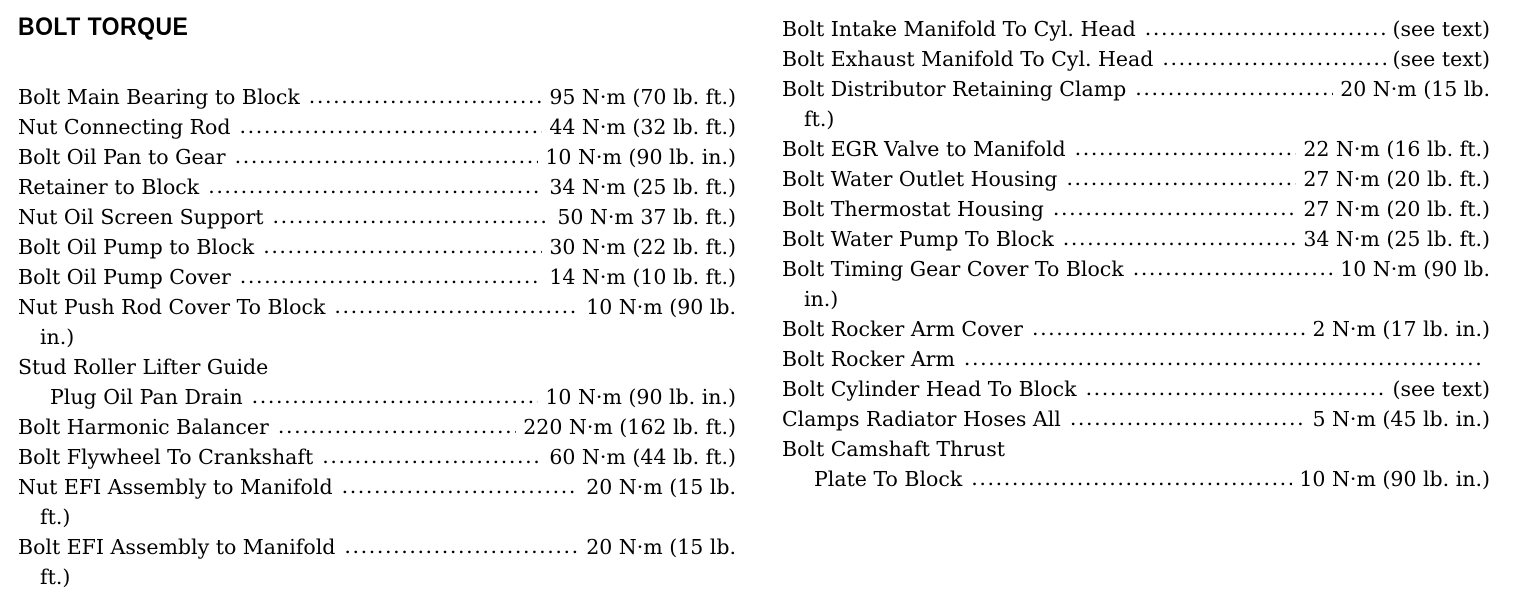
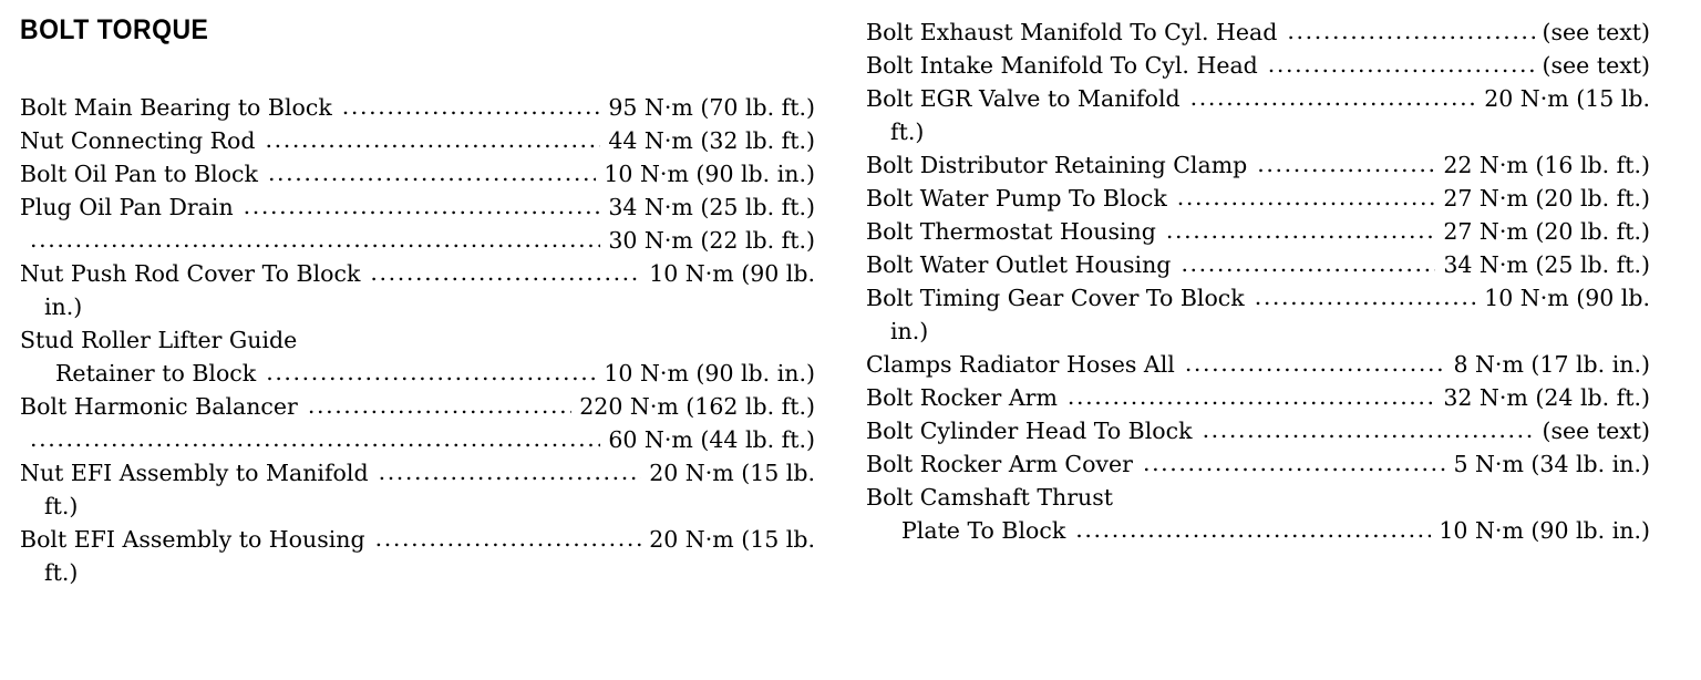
  BOLT TORQUE
  Bolt Main Bearing to Block
  95 N·m (70 lb. ft.)
  Nut Connecting Rod
  44 N·m (32 lb. ft.)
- Bolt Oil Pan to Gear
+ Bolt Oil Pan to Block
  10 N·m (90 lb. in.)
- Retainer to Block
+ Plug Oil Pan Drain
  34 N·m (25 lb. ft.)
- Nut Oil Screen Support
- 50 N·m 37 lb. ft.)
- Bolt Oil Pump to Block
  30 N·m (22 lb. ft.)
- Bolt Oil Pump Cover
- 14 N·m (10 lb. ft.)
  Nut Push Rod Cover To Block
  10 N·m (90 lb.
  in.)
  Stud Roller Lifter Guide
- Plug Oil Pan Drain
+ Retainer to Block
  10 N·m (90 lb. in.)
  Bolt Harmonic Balancer
  220 N·m (162 lb. ft.)
- Bolt Flywheel To Crankshaft
  60 N·m (44 lb. ft.)
  Nut EFI Assembly to Manifold
  20 N·m (15 lb.
  ft.)
- Bolt EFI Assembly to Manifold
+ Bolt EFI Assembly to Housing
  20 N·m (15 lb.
  ft.)
- Bolt Intake Manifold To Cyl. Head
+ Bolt Exhaust Manifold To Cyl. Head
  (see text)
- Bolt Exhaust Manifold To Cyl. Head
+ Bolt Intake Manifold To Cyl. Head
  (see text)
- Bolt Distributor Retaining Clamp
+ Bolt EGR Valve to Manifold
  20 N·m (15 lb.
  ft.)
- Bolt EGR Valve to Manifold
+ Bolt Distributor Retaining Clamp
  22 N·m (16 lb. ft.)
- Bolt Water Outlet Housing
+ Bolt Water Pump To Block
  27 N·m (20 lb. ft.)
  Bolt Thermostat Housing
  27 N·m (20 lb. ft.)
- Bolt Water Pump To Block
+ Bolt Water Outlet Housing
  34 N·m (25 lb. ft.)
  Bolt Timing Gear Cover To Block
  10 N·m (90 lb.
  in.)
- Bolt Rocker Arm Cover
+ Clamps Radiator Hoses All
- 2 N·m (17 lb. in.)
+ 8 N·m (17 lb. in.)
  Bolt Rocker Arm
+ 32 N·m (24 lb. ft.)
  Bolt Cylinder Head To Block
  (see text)
- Clamps Radiator Hoses All
+ Bolt Rocker Arm Cover
- 5 N·m (45 lb. in.)
+ 5 N·m (34 lb. in.)
  Bolt Camshaft Thrust
  Plate To Block
  10 N·m (90 lb. in.)
